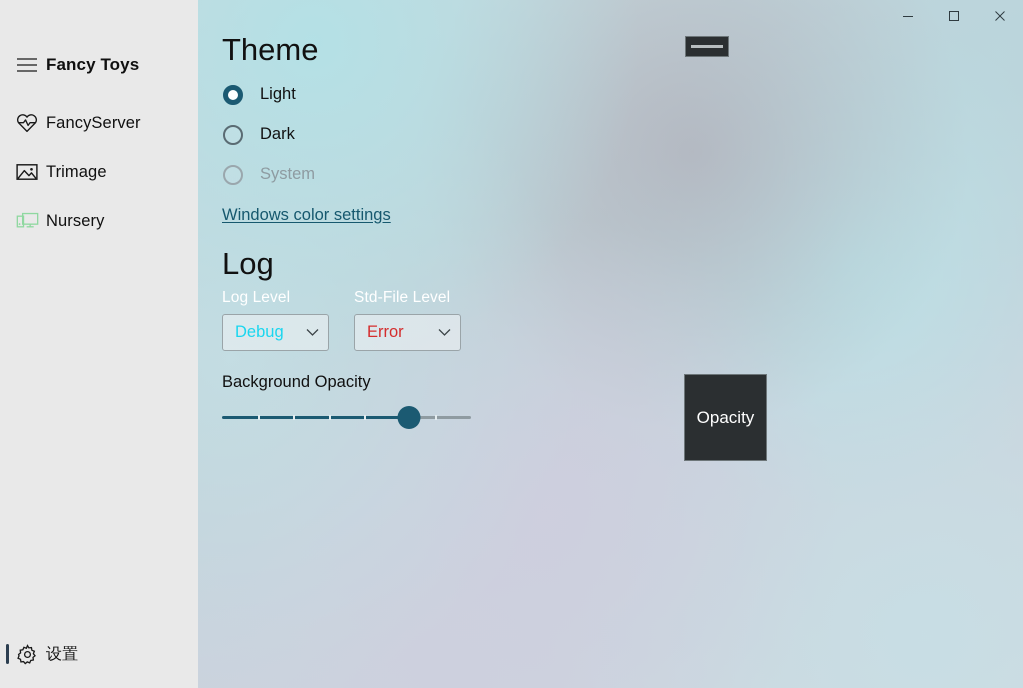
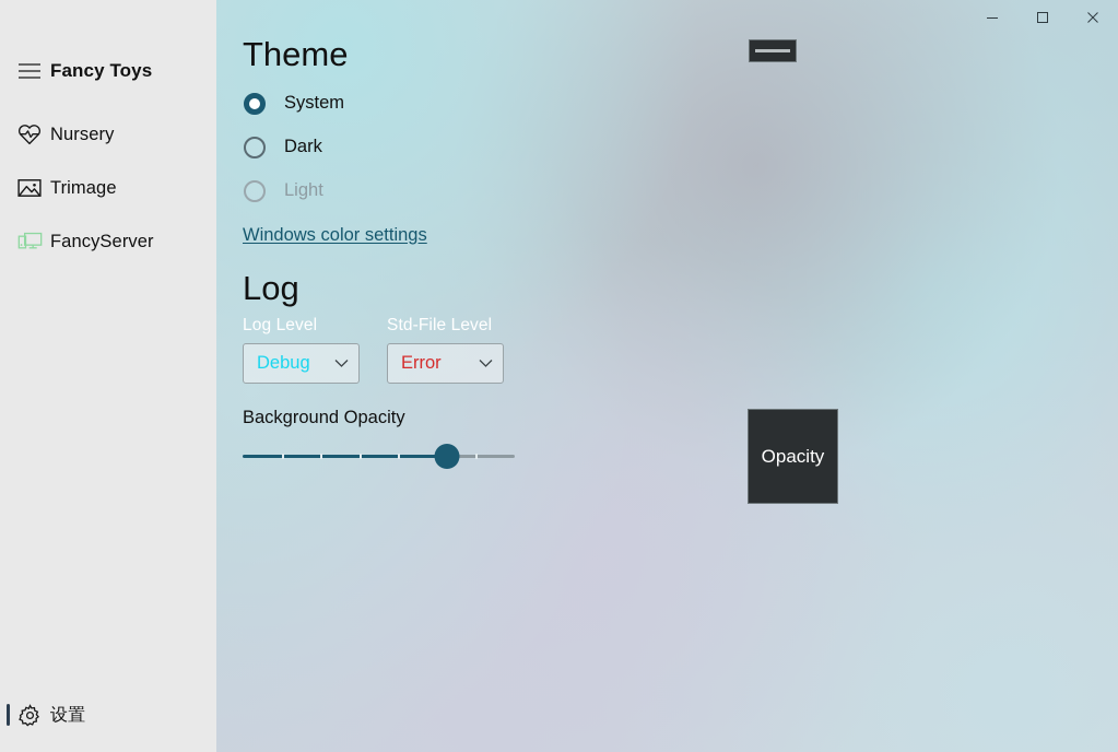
  Fancy Toys
- FancyServer
+ Nursery
  Trimage
- Nursery
+ FancyServer
  设置
  Theme
- Light
+ System
  Dark
- System
+ Light
  Windows color settings
  Log
  Log Level
  Debug
  Std-File Level
  Error
  Background Opacity
  Opacity
